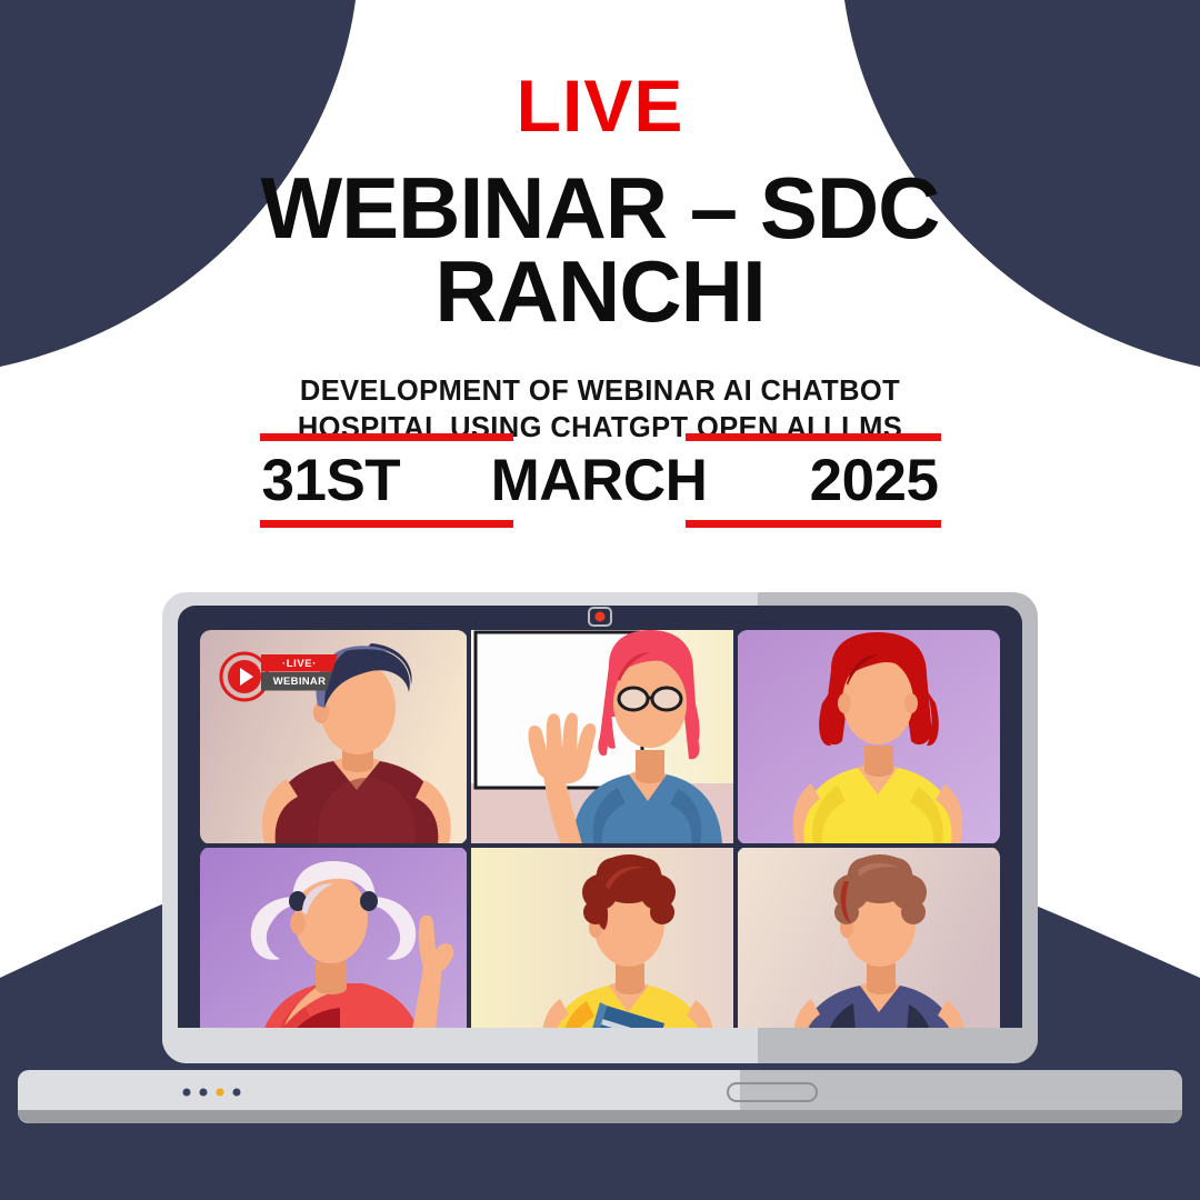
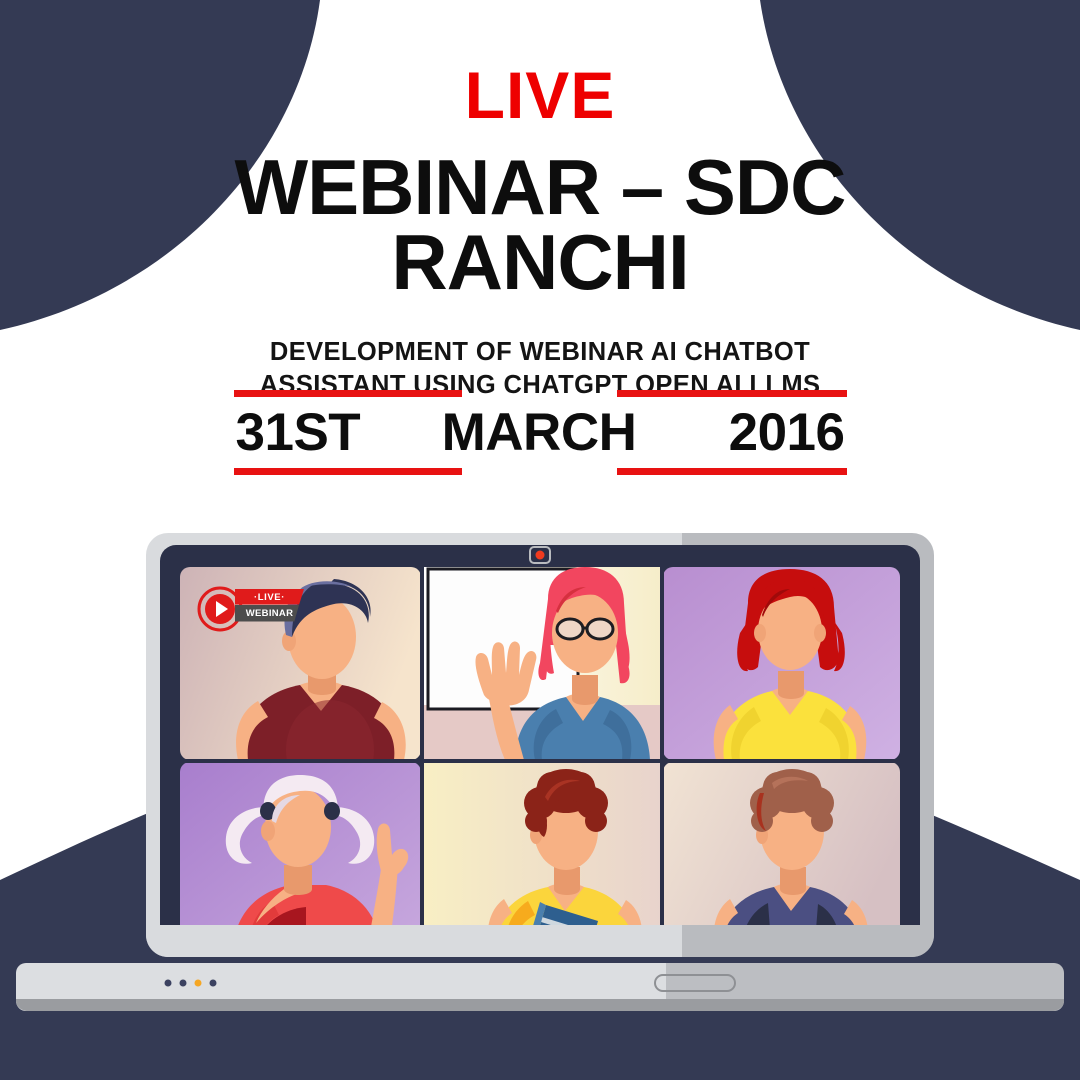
  LIVE
  WEBINAR – SDC RANCHI
  DEVELOPMENT OF WEBINAR AI CHATBOT
- HOSPITAL USING CHATGPT OPEN AI LLMS
+ ASSISTANT USING CHATGPT OPEN AI LLMS
  31ST
  MARC
- 2025
+ 2016
  ·LIVE·
  WEBINAR
